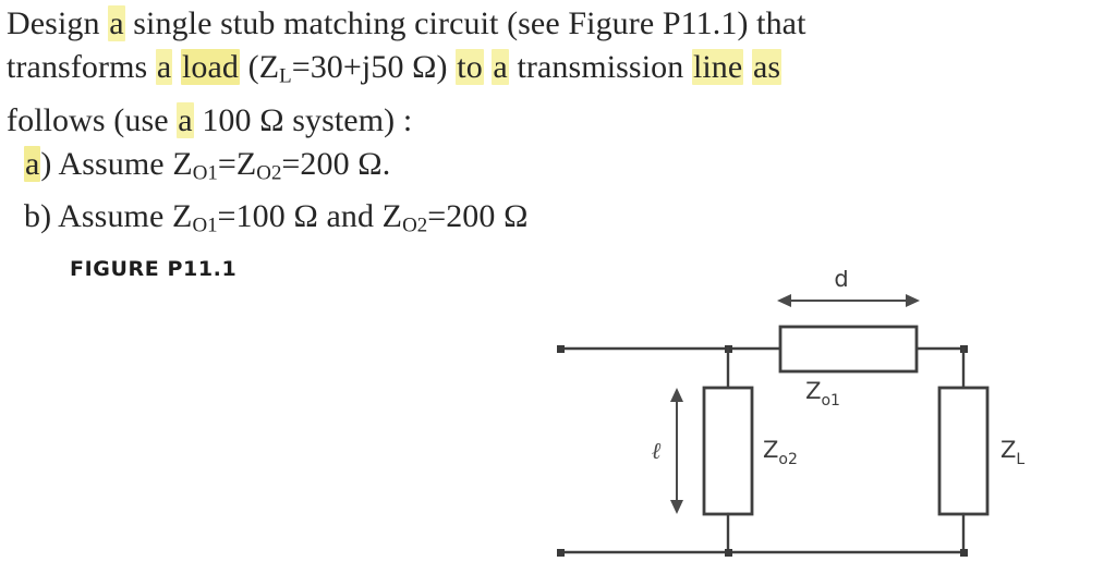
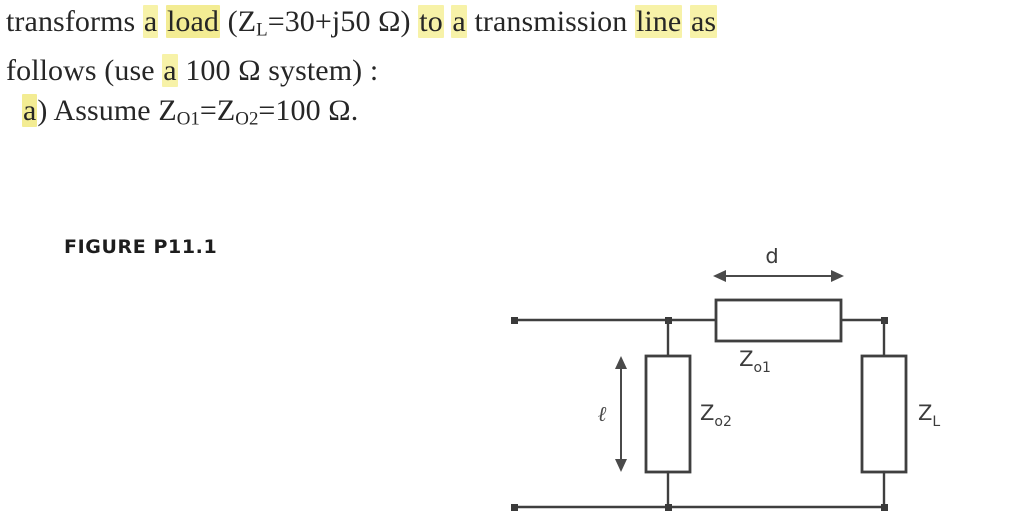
- Design a single stub matching circuit (see Figure P11.1) that
  transforms a load (ZL=30+j50 Ω) to a transmission line as
  follows (use a 100 Ω system) :
- a) Assume ZO1=ZO2=200 Ω.
+ a) Assume ZO1=ZO2=100 Ω.
- b) Assume ZO1=100 Ω and ZO2=200 Ω
  FIGURE P11.1
  d
  Zo1
  Zo2
  ℓ
  ZL
